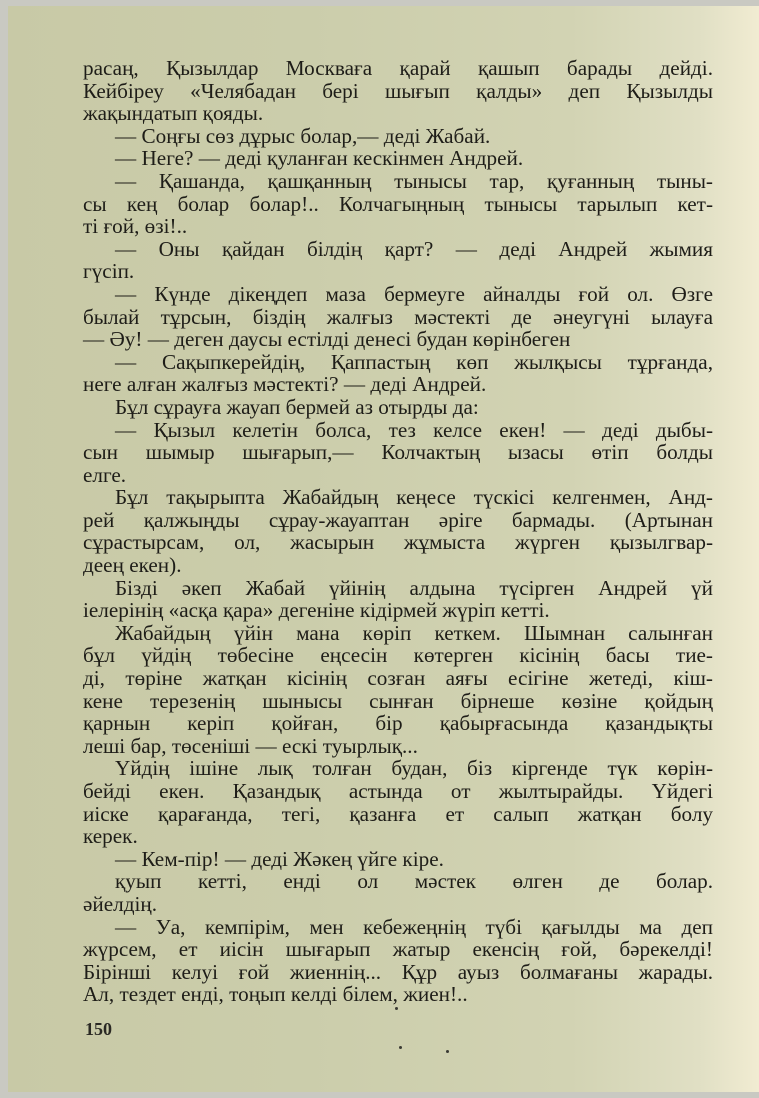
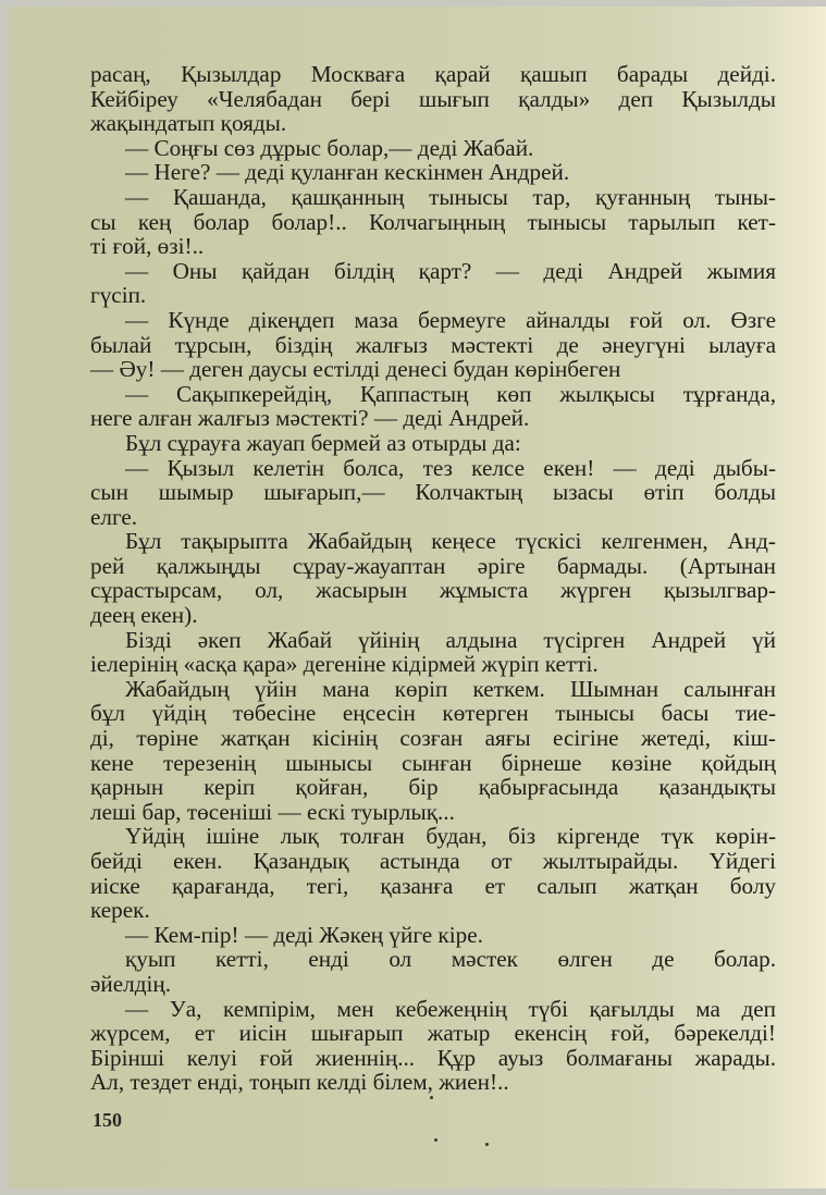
  расаң, Қызылдар Москваға қарай қашып барады дейді.
  Кейбіреу «Челябадан бері шығып қалды» деп Қызылды
  жақындатып қояды.
  — Соңғы сөз дұрыс болар,— деді Жабай.
  — Неге? — деді қуланған кескінмен Андрей.
  — Қашанда, қашқанның тынысы тар, қуғанның тыны-
  сы кең болар болар!.. Колчагыңның тынысы тарылып кет-
  ті ғой, өзі!..
  — Оны қайдан білдің қарт? — деді Андрей жымия
  гүсіп.
  — Күнде дікеңдеп маза бермеуге айналды ғой ол. Өзге
  былай тұрсын, біздің жалғыз мәстекті де әнеугүні ылауға
  — Әу! — деген даусы естілді денесі будан көрінбеген
  — Сақыпкерейдің, Қаппастың көп жылқысы тұрғанда,
  неге алған жалғыз мәстекті? — деді Андрей.
  Бұл сұрауға жауап бермей аз отырды да:
  — Қызыл келетін болса, тез келсе екен! — деді дыбы-
  сын шымыр шығарып,— Колчактың ызасы өтіп болды
  елге.
  Бұл тақырыпта Жабайдың кеңесе түскісі келгенмен, Анд-
  рей қалжыңды сұрау-жауаптан әріге бармады. (Артынан
  сұрастырсам, ол, жасырын жұмыста жүрген қызылгвар-
  деең екен).
  Бізді әкеп Жабай үйінің алдына түсірген Андрей үй
  іелерінің «асқа қара» дегеніне кідірмей жүріп кетті.
  Жабайдың үйін мана көріп кеткем. Шымнан салынған
- бұл үйдің төбесіне еңсесін көтерген кісінің басы тие-
+ бұл үйдің төбесіне еңсесін көтерген тынысы басы тие-
  ді, төріне жатқан кісінің созған аяғы есігіне жетеді, кіш-
  кене терезенің шынысы сынған бірнеше көзіне қойдың
  қарнын керіп қойған, бір қабырғасында қазандықты
  леші бар, төсеніші — ескі туырлық...
  Үйдің ішіне лық толған будан, біз кіргенде түк көрін-
  бейді екен. Қазандық астында от жылтырайды. Үйдегі
  иіске қарағанда, тегі, қазанға ет салып жатқан болу
  керек.
  — Кем-пір! — деді Жәкең үйге кіре.
  қуып кетті, енді ол мәстек өлген де болар.
  әйелдің.
  — Уа, кемпірім, мен кебежеңнің түбі қағылды ма деп
  жүрсем, ет иісін шығарып жатыр екенсің ғой, бәрекелді!
  Бірінші келуі ғой жиеннің... Құр ауыз болмағаны жарады.
  Ал, тездет енді, тоңып келді білем, жиен!..
  150
